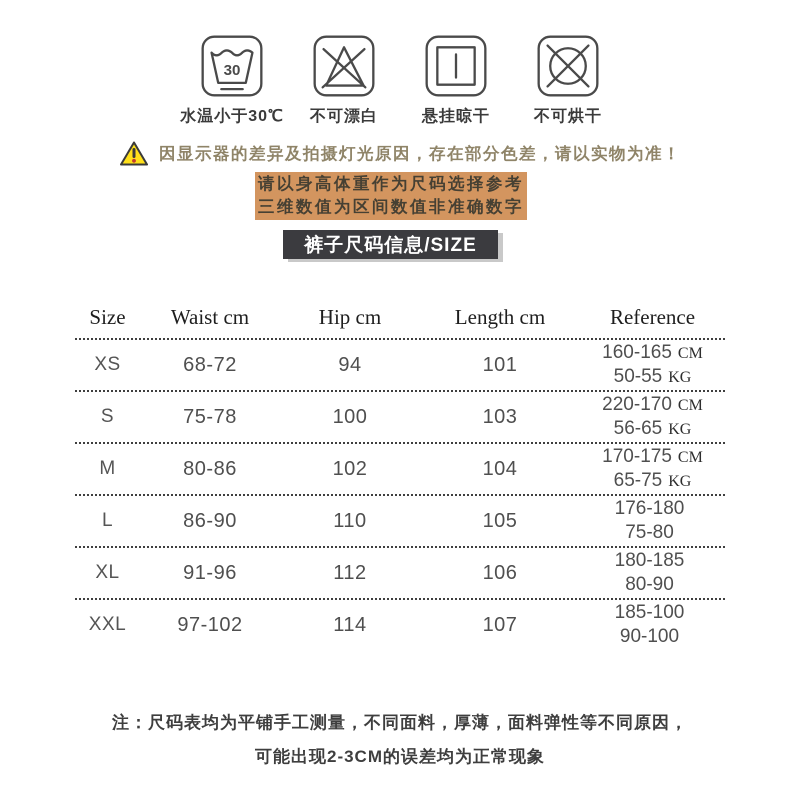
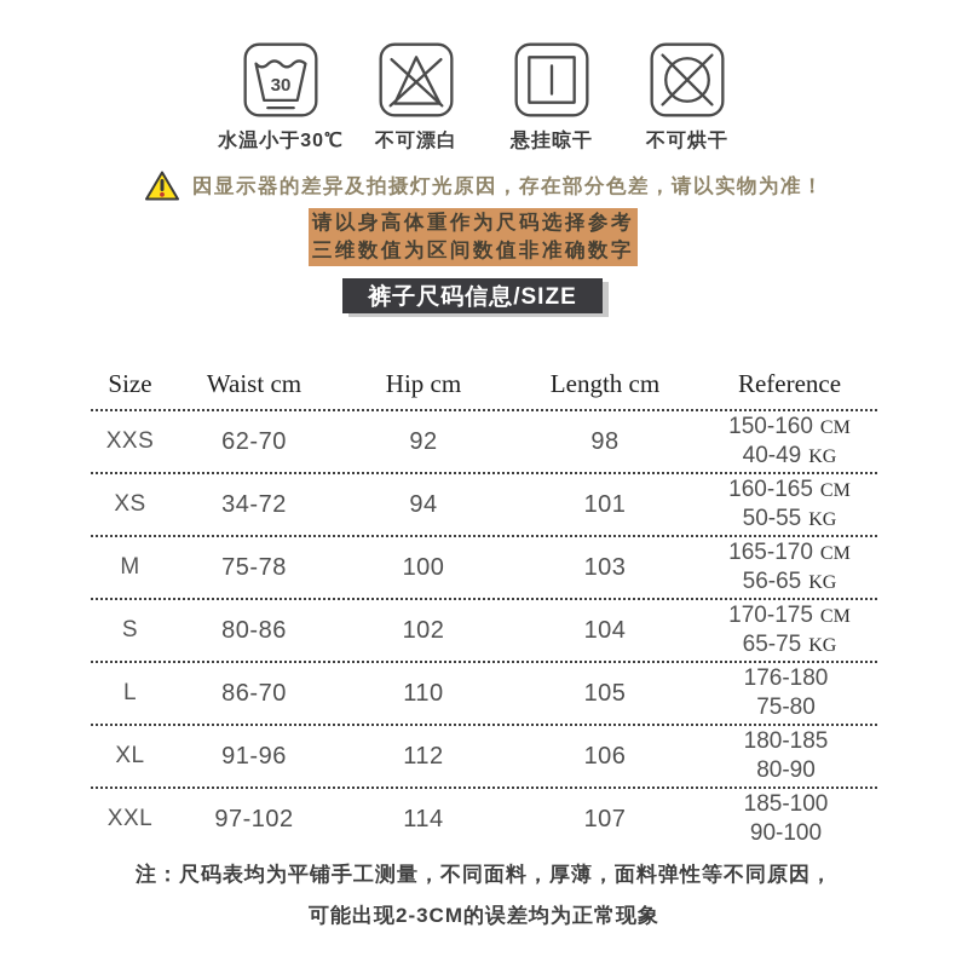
  30
  水温小于30℃
  不可漂白
  悬挂晾干
  不可烘干
  因显示器的差异及拍摄灯光原因，存在部分色差，请以实物为准！
  请以身高体重作为尺码选择参考
  三维数值为区间数值非准确数字
  裤子尺码信息/SIZE
  Size
  Waist cm
  Hip cm
  Length cm
  Reference
+ XXS
+ 62-70
+ 92
+ 98
+ 150-160 CM
+ 40-49 KG
  XS
- 68-72
+ 34-72
  94
  101
  160-165 CM
  50-55 KG
- S
+ M
  75-78
  100
  103
- 220-170 CM
+ 165-170 CM
  56-65 KG
- M
+ S
  80-86
  102
  104
  170-175 CM
  65-75 KG
  L
- 86-90
+ 86-70
  110
  105
  176-180
  75-80
  XL
  91-96
  112
  106
  180-185
  80-90
  XXL
  97-102
  114
  107
  185-100
  90-100
  注：尺码表均为平铺手工测量，不同面料，厚薄，面料弹性等不同原因，
  可能出现2-3CM的误差均为正常现象
